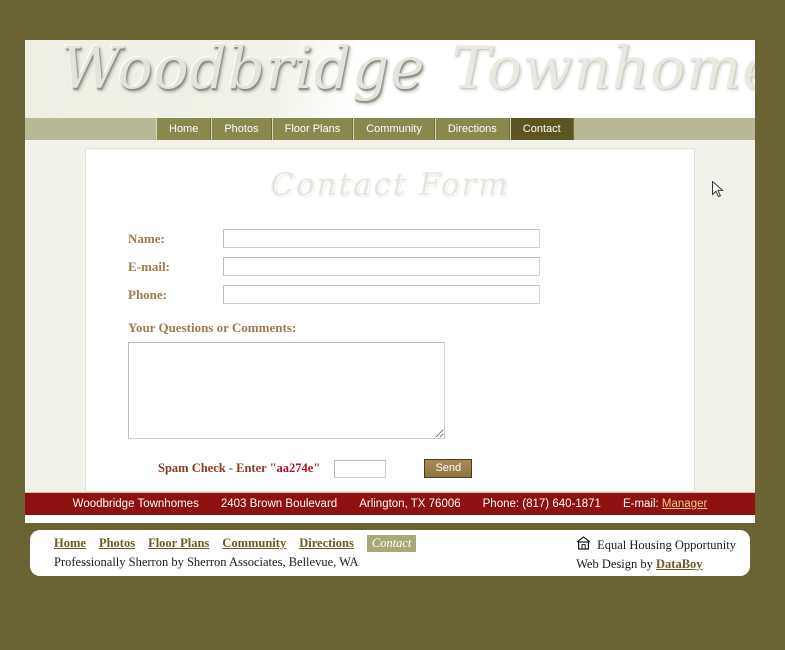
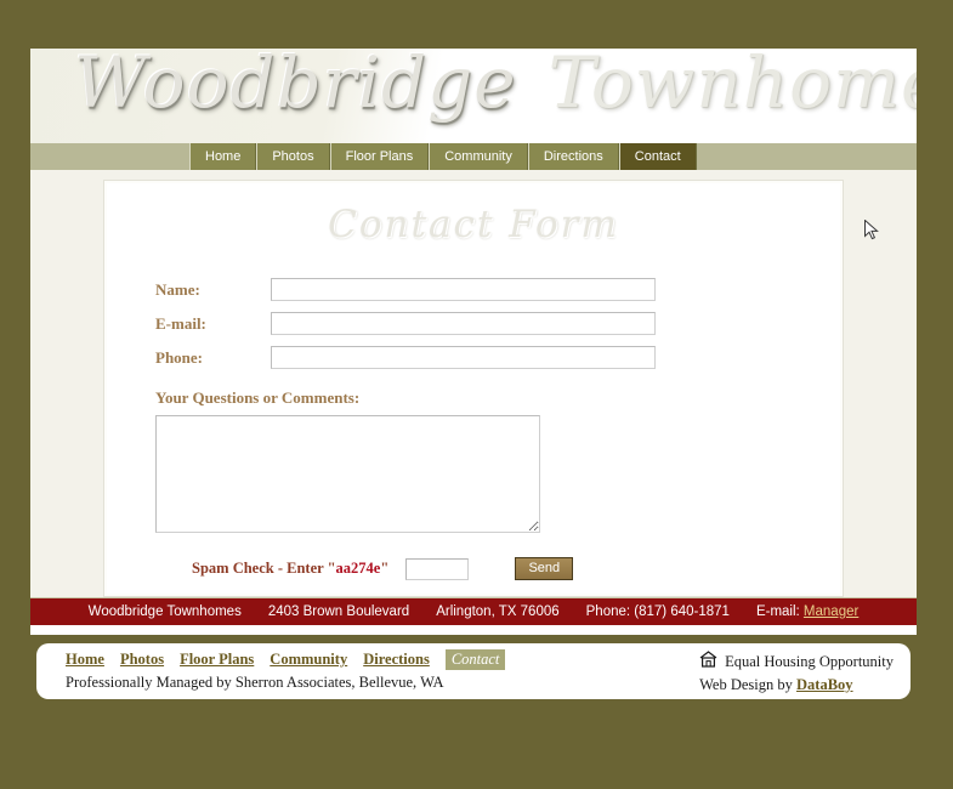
  Woodbridge Townhom
  Home
  Photos
  Floor Plans
  Community
  Directions
  Contact
  Contact Form
  Name:
  E-mail:
  Phone:
  Your Questions or Comments:
  Spam Check - Enter "aa274e"
  Send
  Woodbridge Townhomes
  2403 Brown Boulevard
  Arlington, TX 76006
  Phone: (817) 640-1871
  E-mail: Manager
  Home
  Photos
  Floor Plans
  Community
  Directions
  Contact
- Professionally Sherron by Sherron Associates, Bellevue, WA
+ Professionally Managed by Sherron Associates, Bellevue, WA
  Equal Housing Opportunity
  Web Design by DataBoy
